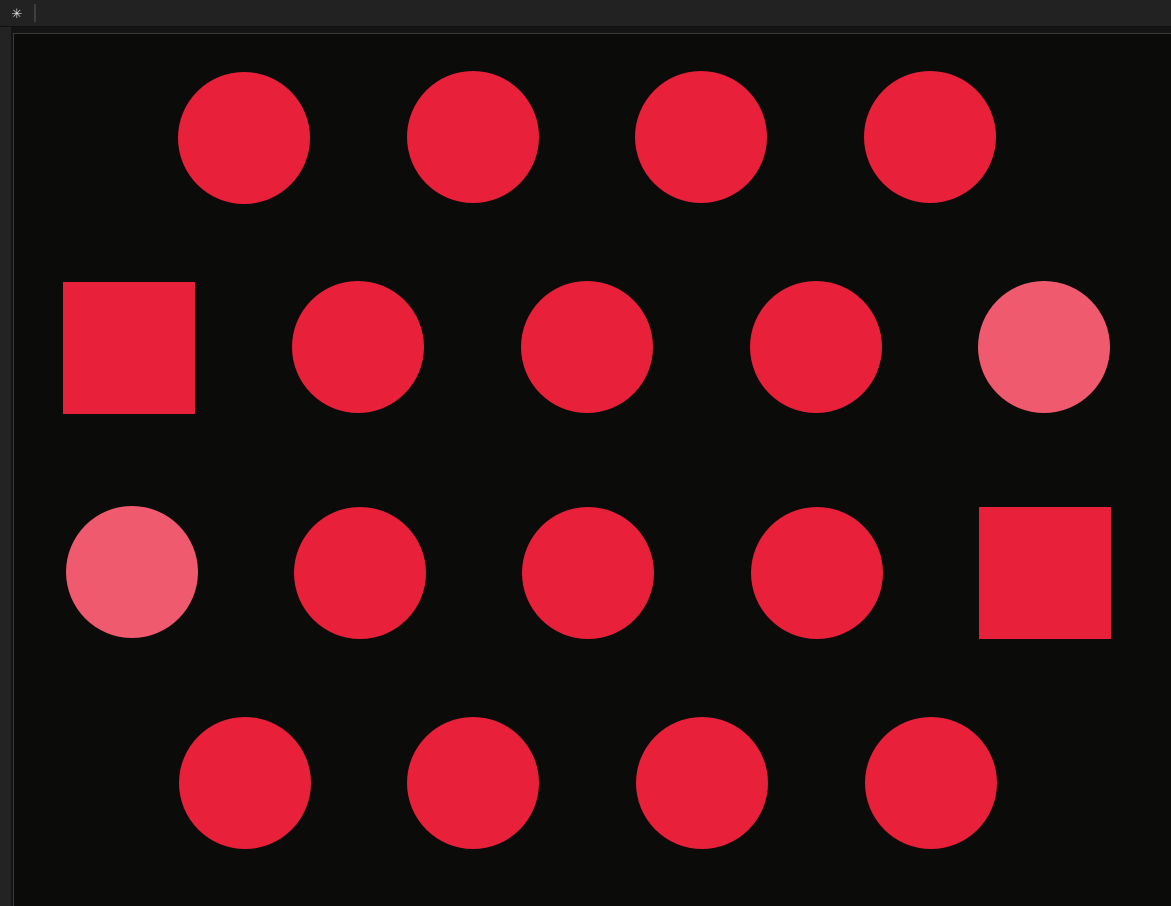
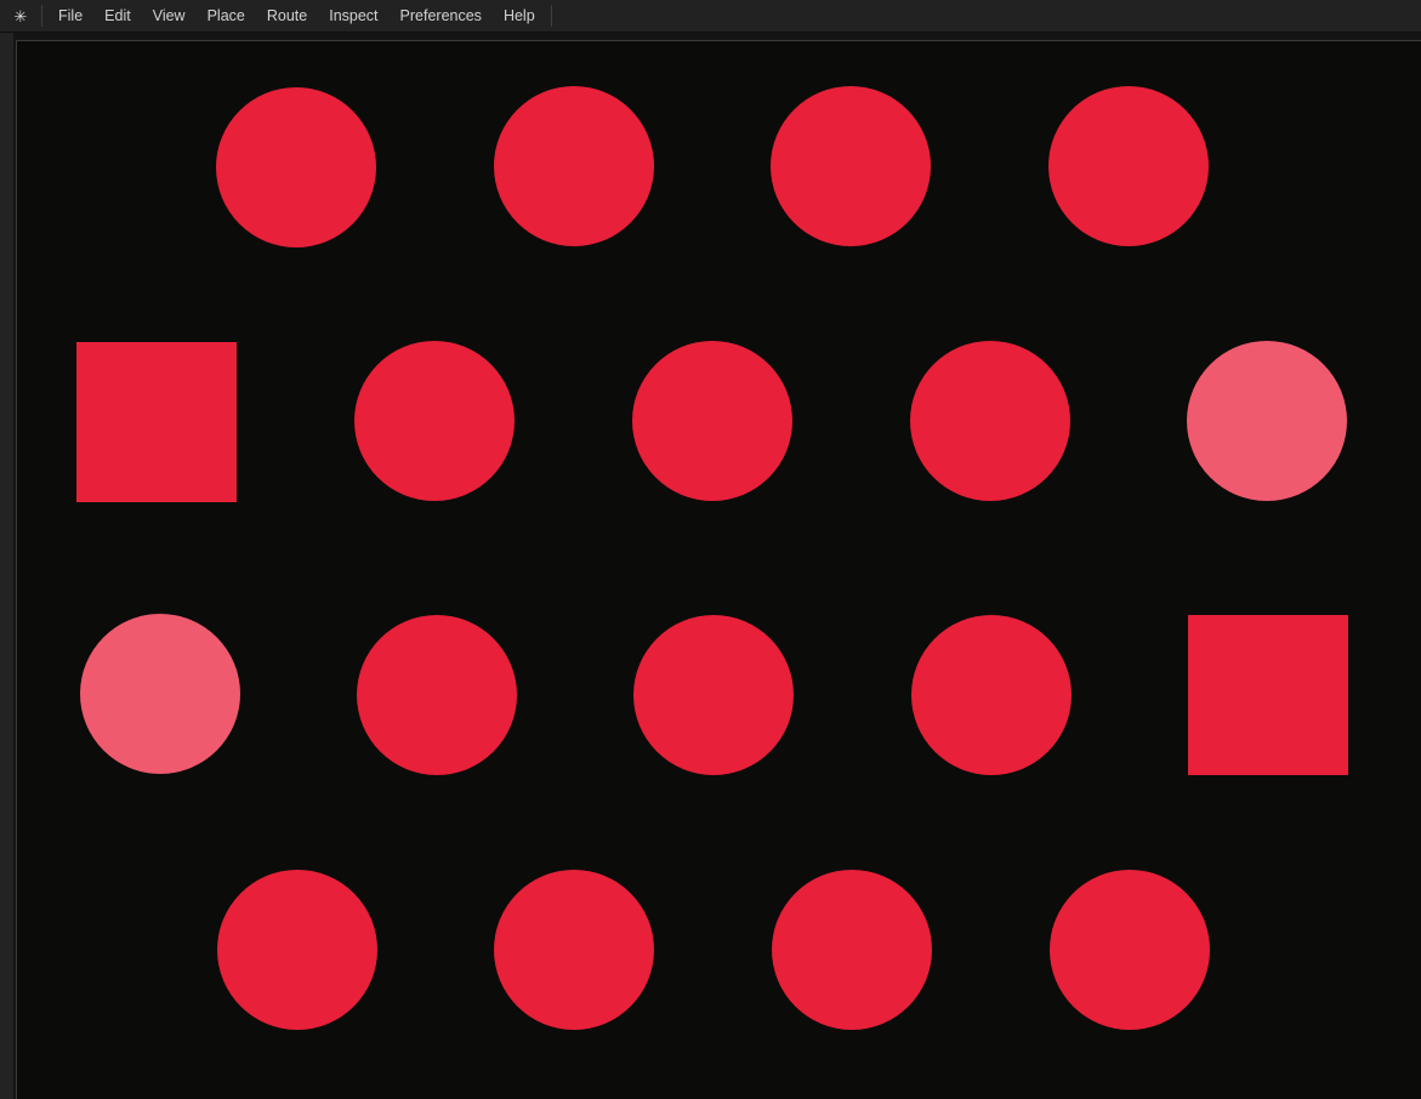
  ✳
+ File
+ Edit
+ View
+ Place
+ Route
+ Inspect
+ Preferences
+ Help
